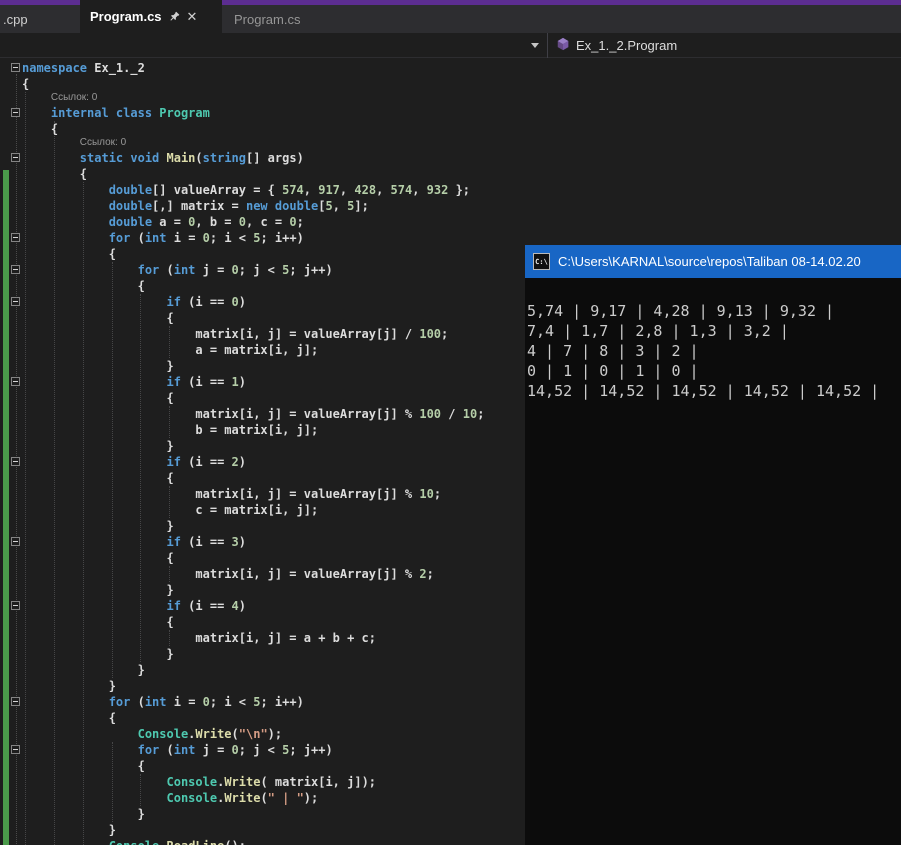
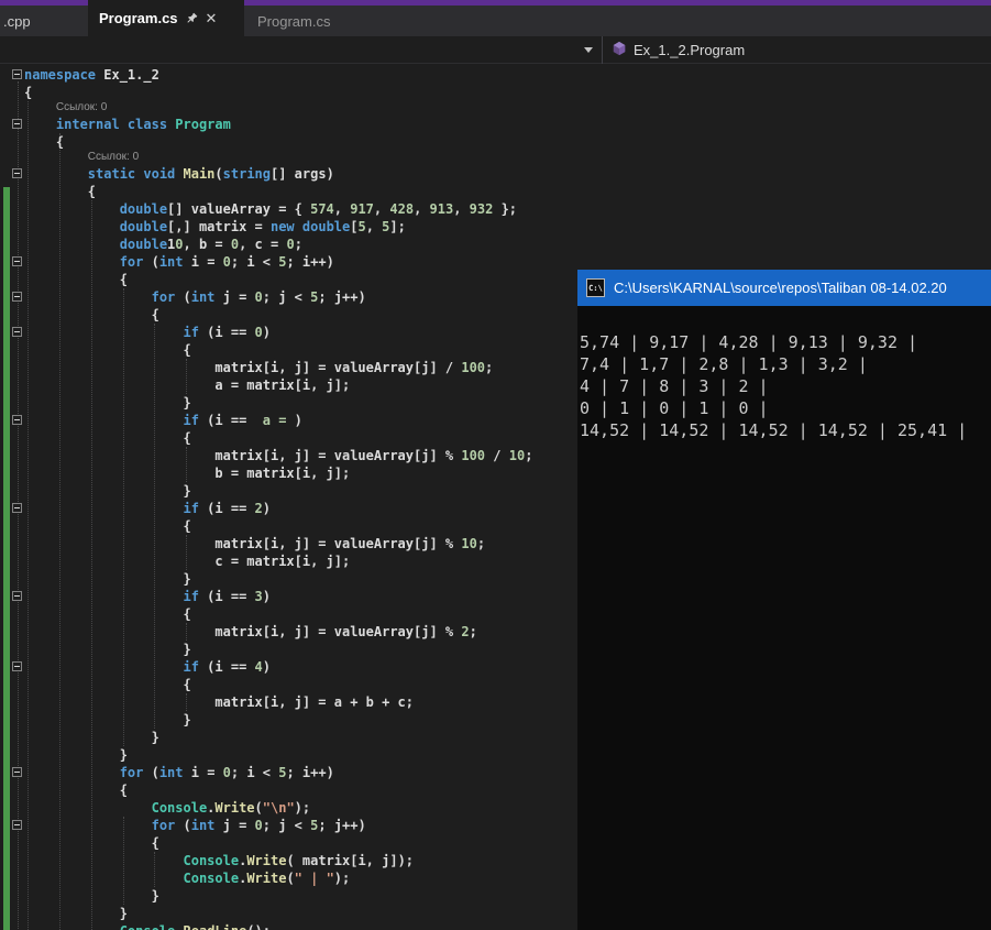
  .cpp
  Program.cs
  ✕
  Program.cs
  Ex_1._2.Program
  namespace Ex_1._2
  {
  Ссылок: 0
  internal class Program
  {
  Ссылок: 0
  static void Main(string[] args)
  {
- double[] valueArray = { 574, 917, 428, 574, 932 };
+ double[] valueArray = { 574, 917, 428, 913, 932 };
  double[,] matrix = new double[5, 5];
- double a = 0, b = 0, c = 0;
+ double10, b = 0, c = 0;
  for (int i = 0; i < 5; i++)
  {
  for (int j = 0; j < 5; j++)
  {
  if (i == 0)
  {
  matrix[i, j] = valueArray[j] / 100;
  a = matrix[i, j];
  }
- if (i == 1)
+ if (i == a = )
  {
  matrix[i, j] = valueArray[j] % 100 / 10;
  b = matrix[i, j];
  }
  if (i == 2)
  {
  matrix[i, j] = valueArray[j] % 10;
  c = matrix[i, j];
  }
  if (i == 3)
  {
  matrix[i, j] = valueArray[j] % 2;
  }
  if (i == 4)
  {
  matrix[i, j] = a + b + c;
  }
  }
  }
  for (int i = 0; i < 5; i++)
  {
  Console.Write("\n");
  for (int j = 0; j < 5; j++)
  {
  Console.Write( matrix[i, j]);
  Console.Write(" | ");
  }
  }
  C:\
  C:\Users\KARNAL\source\repos\Taliban 08-14.02.20
  5,74 | 9,17 | 4,28 | 9,13 | 9,32 |
  7,4 | 1,7 | 2,8 | 1,3 | 3,2 |
  4 | 7 | 8 | 3 | 2 |
  0 | 1 | 0 | 1 | 0 |
- 14,52 | 14,52 | 14,52 | 14,52 | 14,52 |
+ 14,52 | 14,52 | 14,52 | 14,52 | 25,41 |
